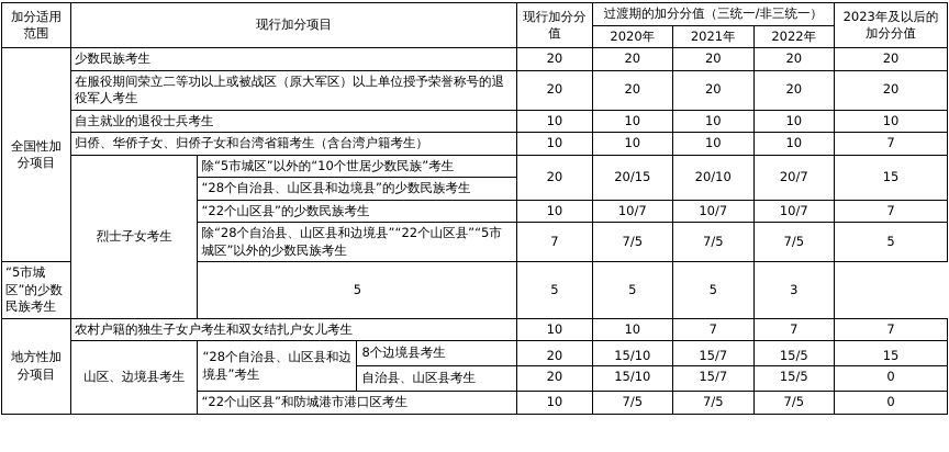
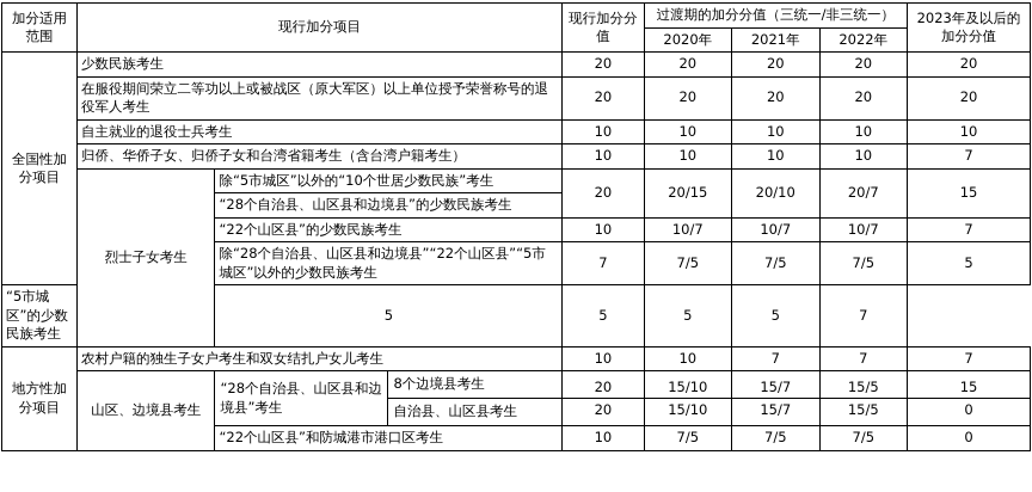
  加分适用范围	现行加分项目	现行加分分值	过渡期的加分分值（三统一/非三统一）	2023年及以后的加分分值
  2020年	2021年	2022年
  全国性加分项目	少数民族考生	20	20	20	20	20
  在服役期间荣立二等功以上或被战区（原大军区）以上单位授予荣誉称号的退役军人考生	20	20	20	20	20
  自主就业的退役士兵考生	10	10	10	10	10
  归侨、华侨子女、归侨子女和台湾省籍考生（含台湾户籍考生）	10	10	10	10	7
  烈士子女考生	除“5市城区”以外的“10个世居少数民族”考生	20	20/15	20/10	20/7	15
  “28个自治县、山区县和边境县”的少数民族考生
  “22个山区县”的少数民族考生	10	10/7	10/7	10/7	7
  除“28个自治县、山区县和边境县”“22个山区县”“5市城区”以外的少数民族考生	7	7/5	7/5	7/5	5
- “5市城区”的少数民族考生	5	5	5	5	3
+ “5市城区”的少数民族考生	5	5	5	5	7
  地方性加分项目	农村户籍的独生子女户考生和双女结扎户女儿考生	10	10	7	7	7
  山区、边境县考生
  “28个自治县、山区县和边境县”考生	8个边境县考生
  自治县、山区县考生
  		20 20	15/10 15/10	15/7 15/7	15/5 15/5	15 0
  “22个山区县”和防城港市港口区考生	10	7/5	7/5	7/5	0
